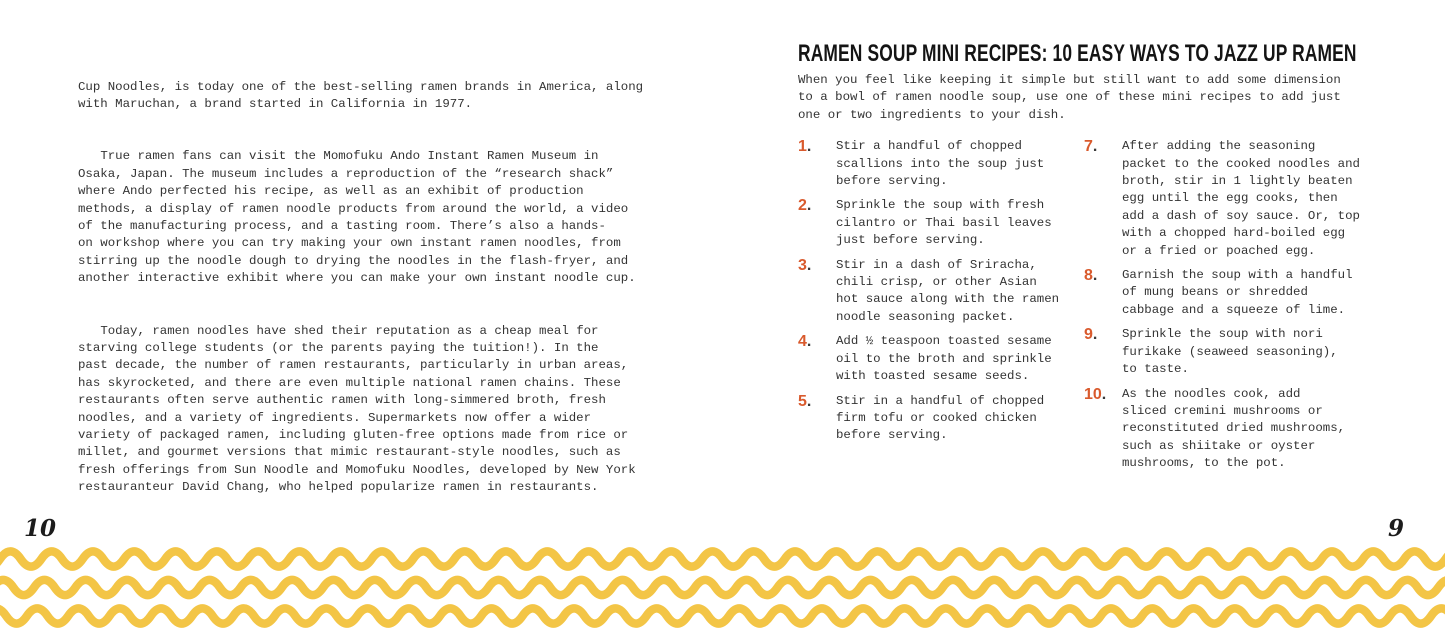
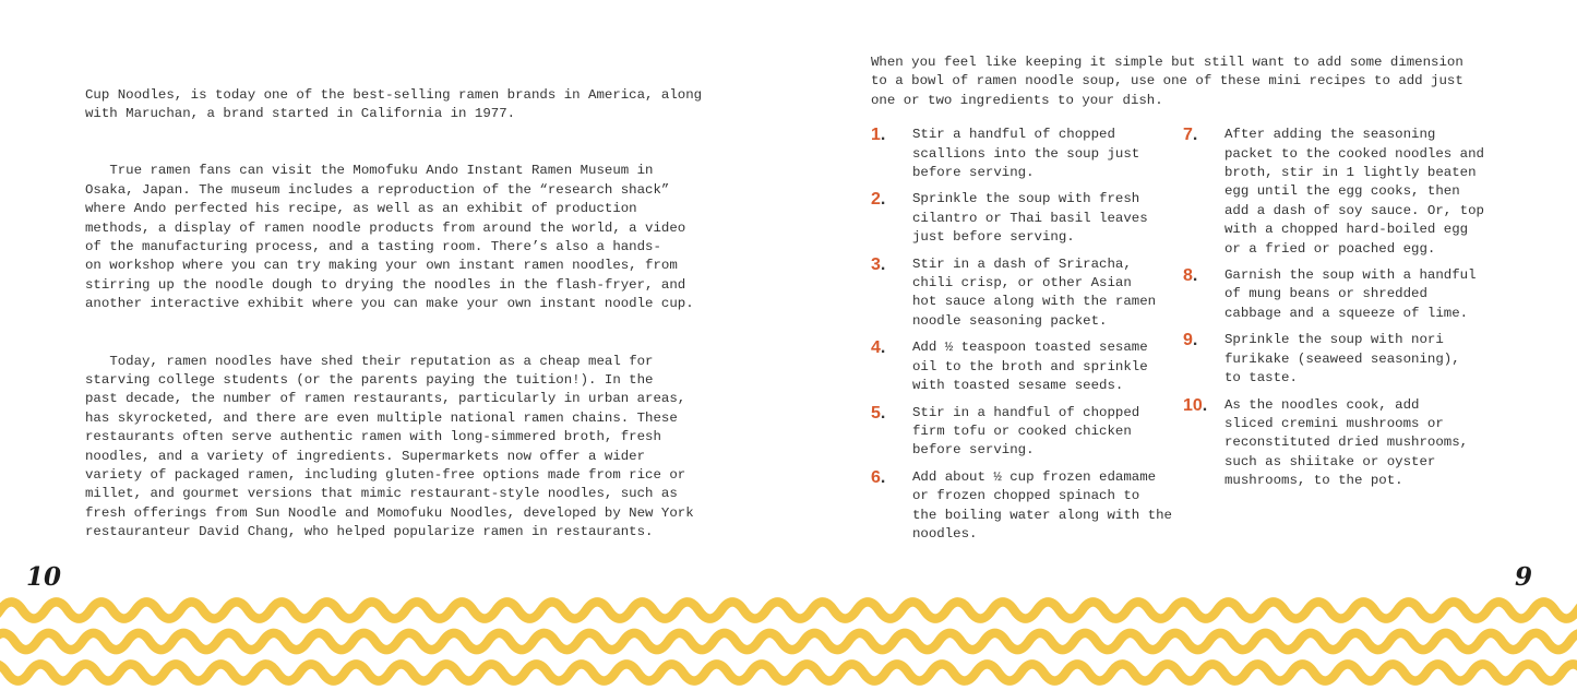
  Cup Noodles, is today one of the best-selling ramen brands in America, along
  with Maruchan, a brand started in California in 1977.
  True ramen fans can visit the Momofuku Ando Instant Ramen Museum in
  Osaka, Japan. The museum includes a reproduction of the “research shack”
  where Ando perfected his recipe, as well as an exhibit of production
  methods, a display of ramen noodle products from around the world, a video
  of the manufacturing process, and a tasting room. There’s also a hands-
  on workshop where you can try making your own instant ramen noodles, from
  stirring up the noodle dough to drying the noodles in the flash-fryer, and
  another interactive exhibit where you can make your own instant noodle cup.
  Today, ramen noodles have shed their reputation as a cheap meal for
  starving college students (or the parents paying the tuition!). In the
  past decade, the number of ramen restaurants, particularly in urban areas,
  has skyrocketed, and there are even multiple national ramen chains. These
  restaurants often serve authentic ramen with long-simmered broth, fresh
  noodles, and a variety of ingredients. Supermarkets now offer a wider
  variety of packaged ramen, including gluten-free options made from rice or
  millet, and gourmet versions that mimic restaurant-style noodles, such as
  fresh offerings from Sun Noodle and Momofuku Noodles, developed by New York
  restauranteur David Chang, who helped popularize ramen in restaurants.
  10
- RAMEN SOUP MINI RECIPES: 10 EASY WAYS TO JAZZ UP RAMEN
  When you feel like keeping it simple but still want to add some dimension
  to a bowl of ramen noodle soup, use one of these mini recipes to add just
  one or two ingredients to your dish.
  1.
  Stir a handful of chopped
  scallions into the soup just
  before serving.
  2.
  Sprinkle the soup with fresh
  cilantro or Thai basil leaves
  just before serving.
  3.
  Stir in a dash of Sriracha,
  chili crisp, or other Asian
  hot sauce along with the ramen
  noodle seasoning packet.
  4.
  Add ½ teaspoon toasted sesame
  oil to the broth and sprinkle
  with toasted sesame seeds.
  5.
  Stir in a handful of chopped
  firm tofu or cooked chicken
  before serving.
+ 6.
+ Add about ½ cup frozen edamame
+ or frozen chopped spinach to
+ the boiling water along with the
+ noodles.
  7.
  After adding the seasoning
  packet to the cooked noodles and
  broth, stir in 1 lightly beaten
  egg until the egg cooks, then
  add a dash of soy sauce. Or, top
  with a chopped hard-boiled egg
  or a fried or poached egg.
  8.
  Garnish the soup with a handful
  of mung beans or shredded
  cabbage and a squeeze of lime.
  9.
  Sprinkle the soup with nori
  furikake (seaweed seasoning),
  to taste.
  10.
  As the noodles cook, add
  sliced cremini mushrooms or
  reconstituted dried mushrooms,
  such as shiitake or oyster
  mushrooms, to the pot.
  9
